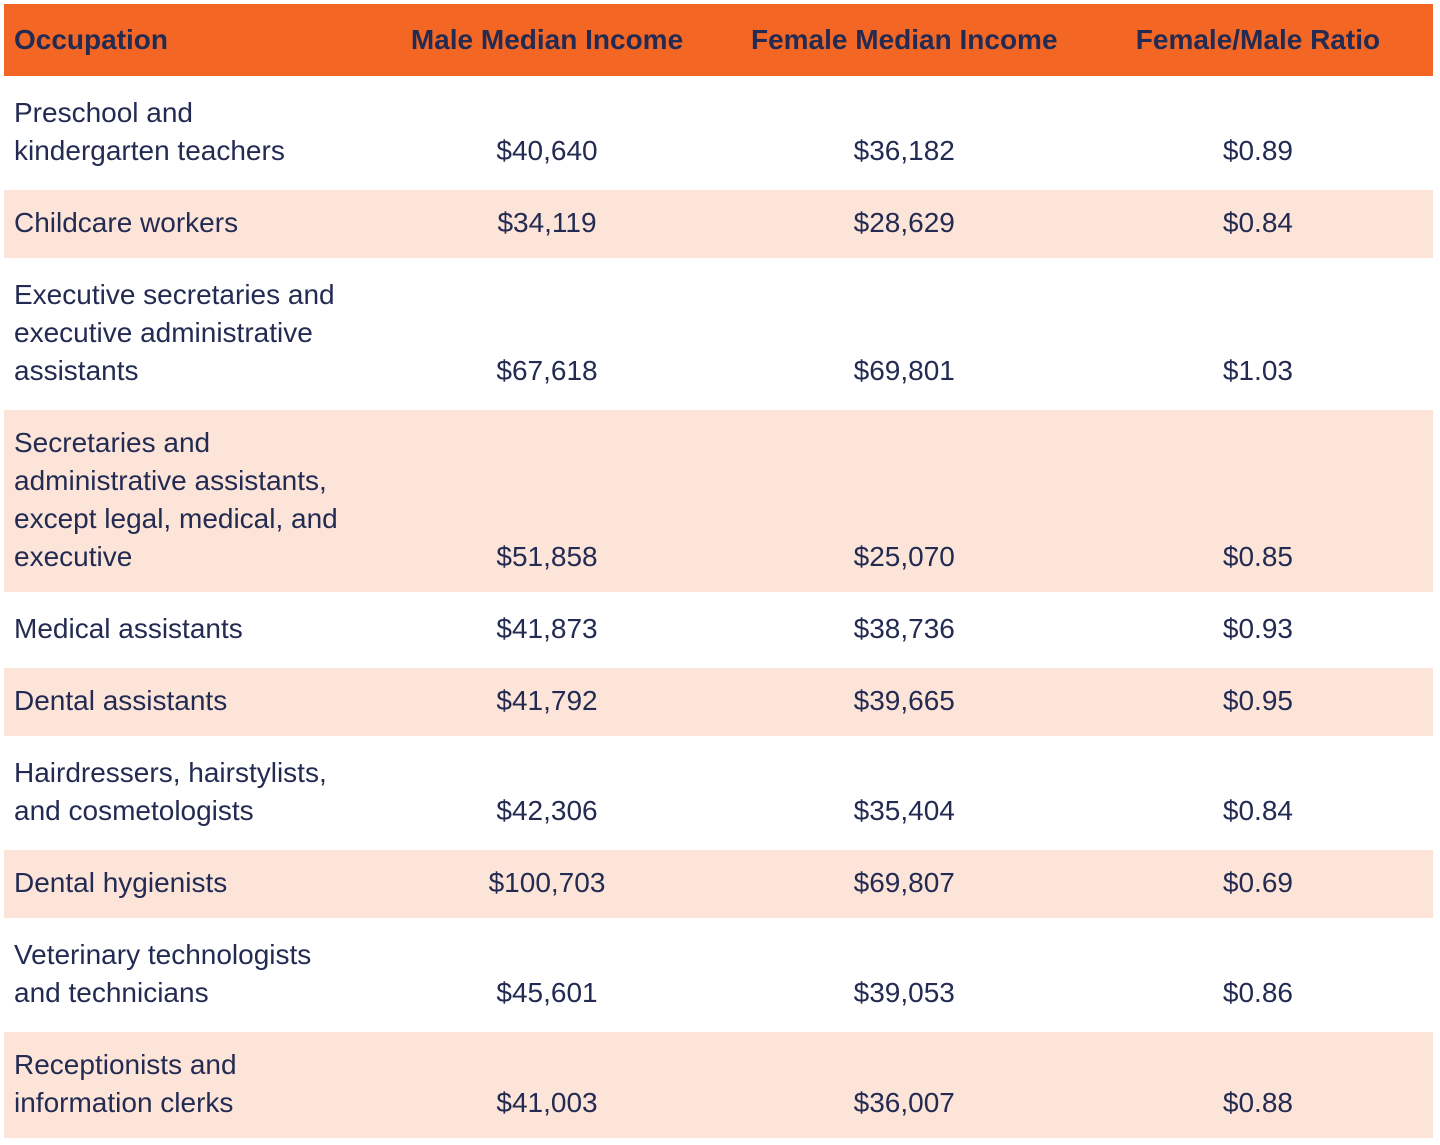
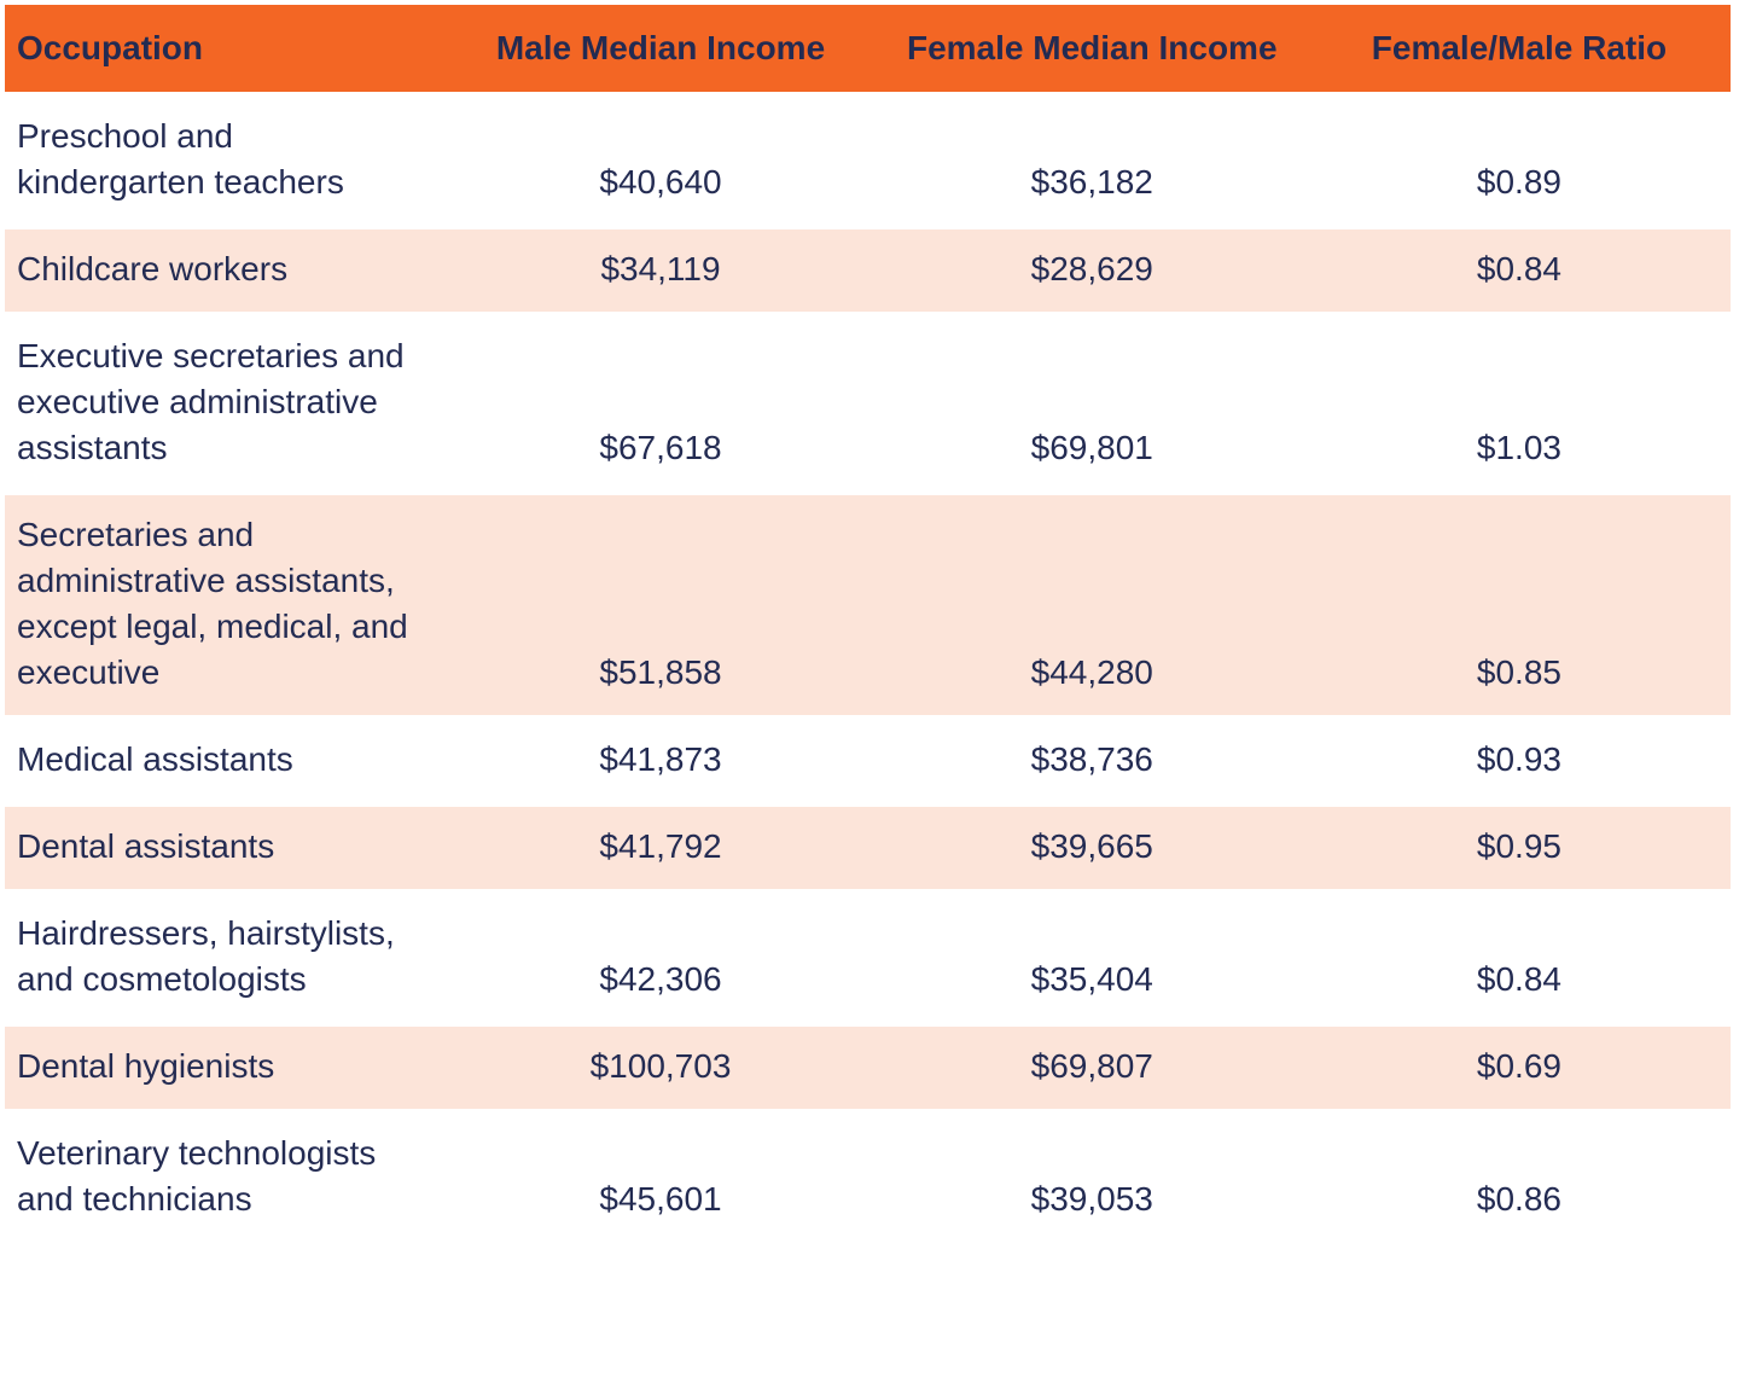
  Occupation	Male Median Income	Female Median Income	Female/Male Ratio
  Preschool and kindergarten teachers	$40,640	$36,182	$0.89
  Childcare workers	$34,119	$28,629	$0.84
  Executive secretaries and executive administrative assistants	$67,618	$69,801	$1.03
- Secretaries and administrative assistants, except legal, medical, and executive	$51,858	$25,070	$0.85
+ Secretaries and administrative assistants, except legal, medical, and executive	$51,858	$44,280	$0.85
  Medical assistants	$41,873	$38,736	$0.93
  Dental assistants	$41,792	$39,665	$0.95
  Hairdressers, hairstylists, and cosmetologists	$42,306	$35,404	$0.84
  Dental hygienists	$100,703	$69,807	$0.69
  Veterinary technologists and technicians	$45,601	$39,053	$0.86
- Receptionists and information clerks	$41,003	$36,007	$0.88
